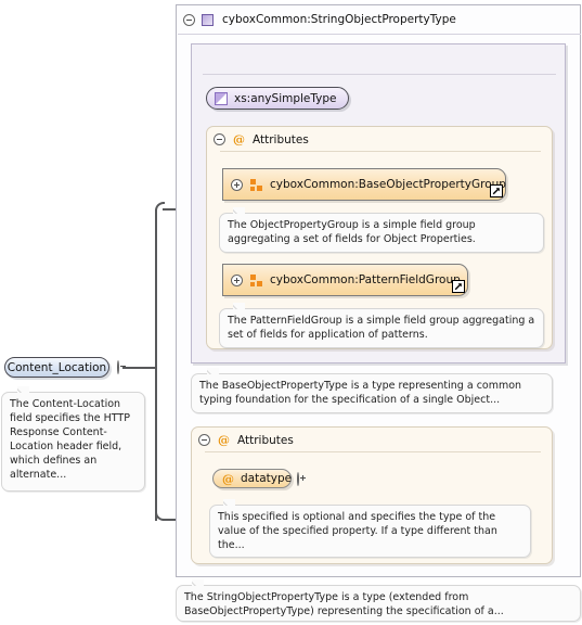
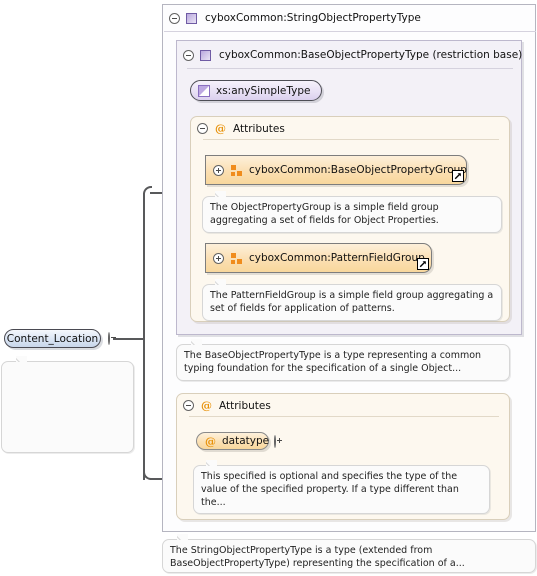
  cyboxCommon:StringObjectPropertyType
+ cyboxCommon:BaseObjectPropertyType (restriction base)
  xs:anySimpleType
  @
  Attributes
  cyboxCommon:BaseObjectPropertyGro
  The ObjectPropertyGroup is a simple field group aggregating a set of fields for Object Properties.
  cyboxCommon:PatternFieldGrou
  The PatternFieldGroup is a simple field group aggregating a set of fields for application of patterns.
  The BaseObjectPropertyType is a type representing a common typing foundation for the specification of a single Object...
  @
  Attributes
  @
  datatype
  This specified is optional and specifies the type of the value of the specified property. If a type different than the...
  The StringObjectPropertyType is a type (extended from BaseObjectPropertyType) representing the specification of a...
  Content_Location
- The Content-Location field specifies the HTTP Response Content-Location header field, which defines an alternate...
